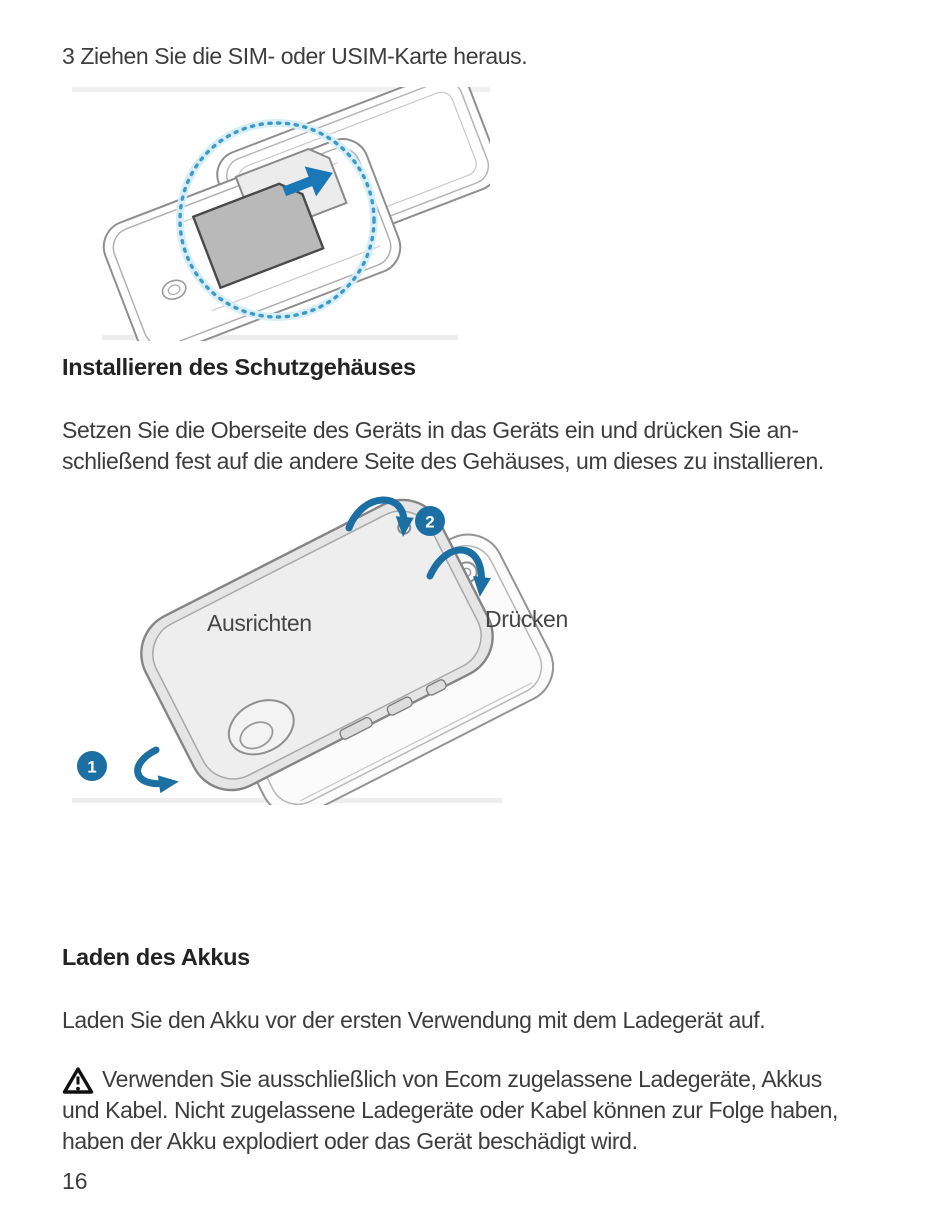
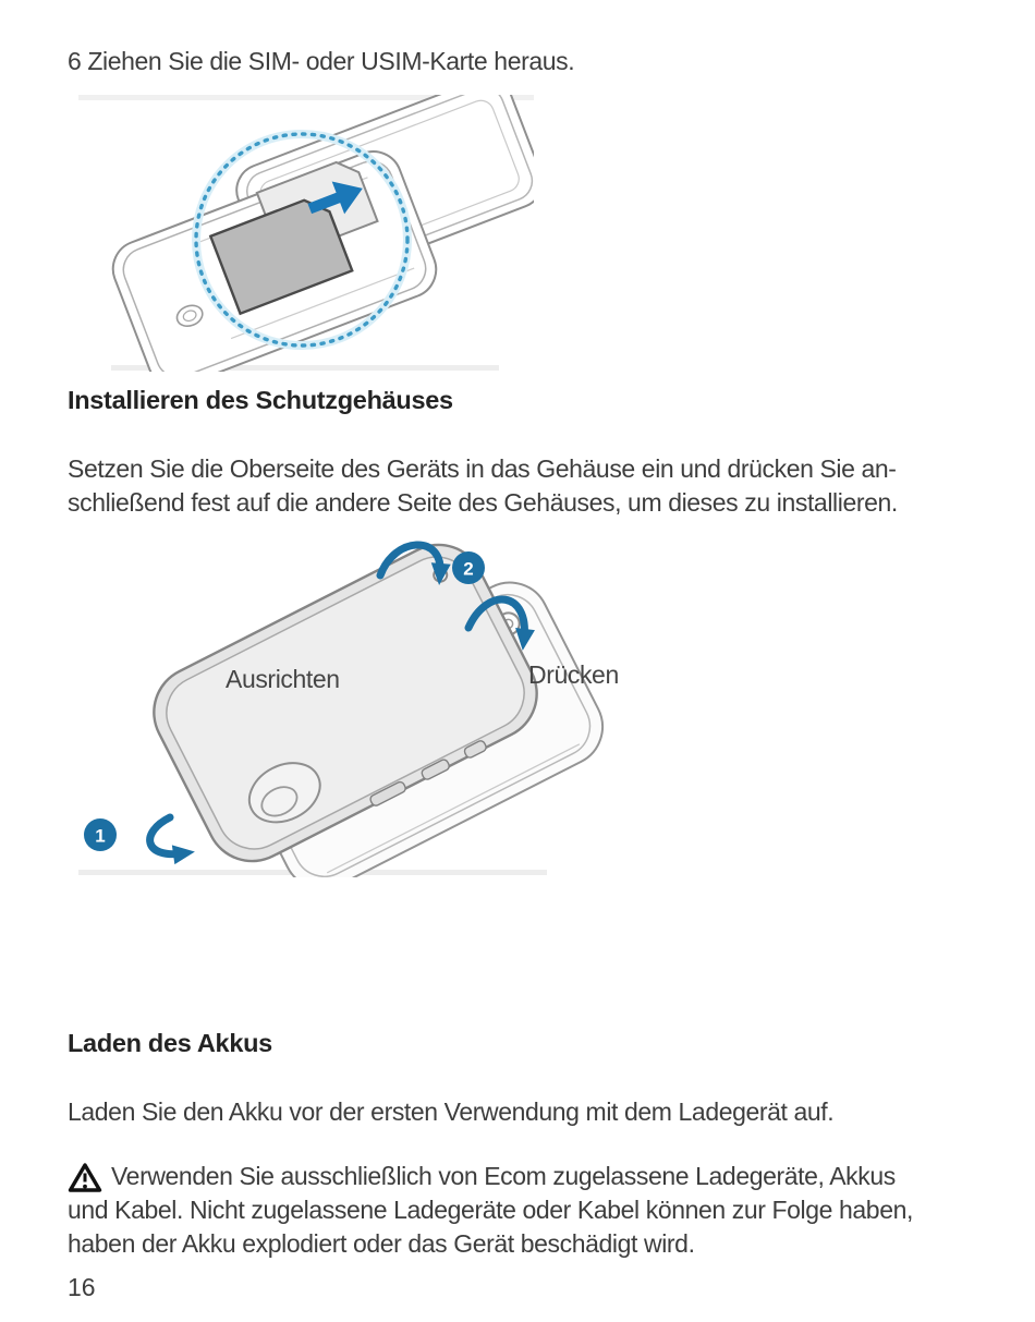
- 3 Ziehen Sie die SIM- oder USIM-Karte heraus.
+ 6 Ziehen Sie die SIM- oder USIM-Karte heraus.
  Installieren des Schutzgehäuses
- Setzen Sie die Oberseite des Geräts in das Geräts ein und drücken Sie an-
+ Setzen Sie die Oberseite des Geräts in das Gehäuse ein und drücken Sie an-
  schließend fest auf die andere Seite des Gehäuses, um dieses zu installieren.
  2
  1
  Ausrichten
  Drücken
  Laden des Akkus
  Laden Sie den Akku vor der ersten Verwendung mit dem Ladegerät auf.
  Verwenden Sie ausschließlich von Ecom zugelassene Ladegeräte, Akkus
  und Kabel. Nicht zugelassene Ladegeräte oder Kabel können zur Folge haben,
  haben der Akku explodiert oder das Gerät beschädigt wird.
  16
